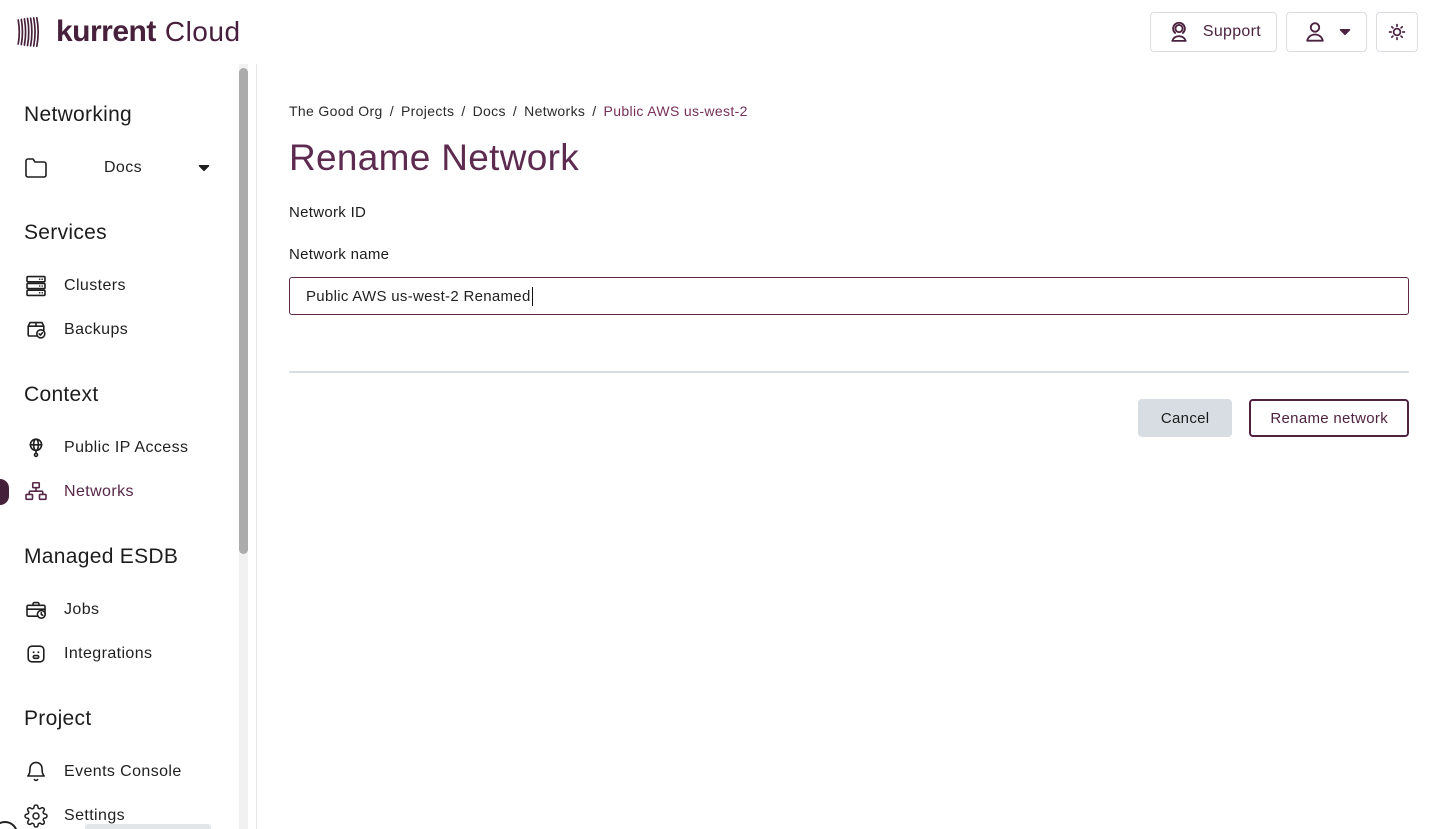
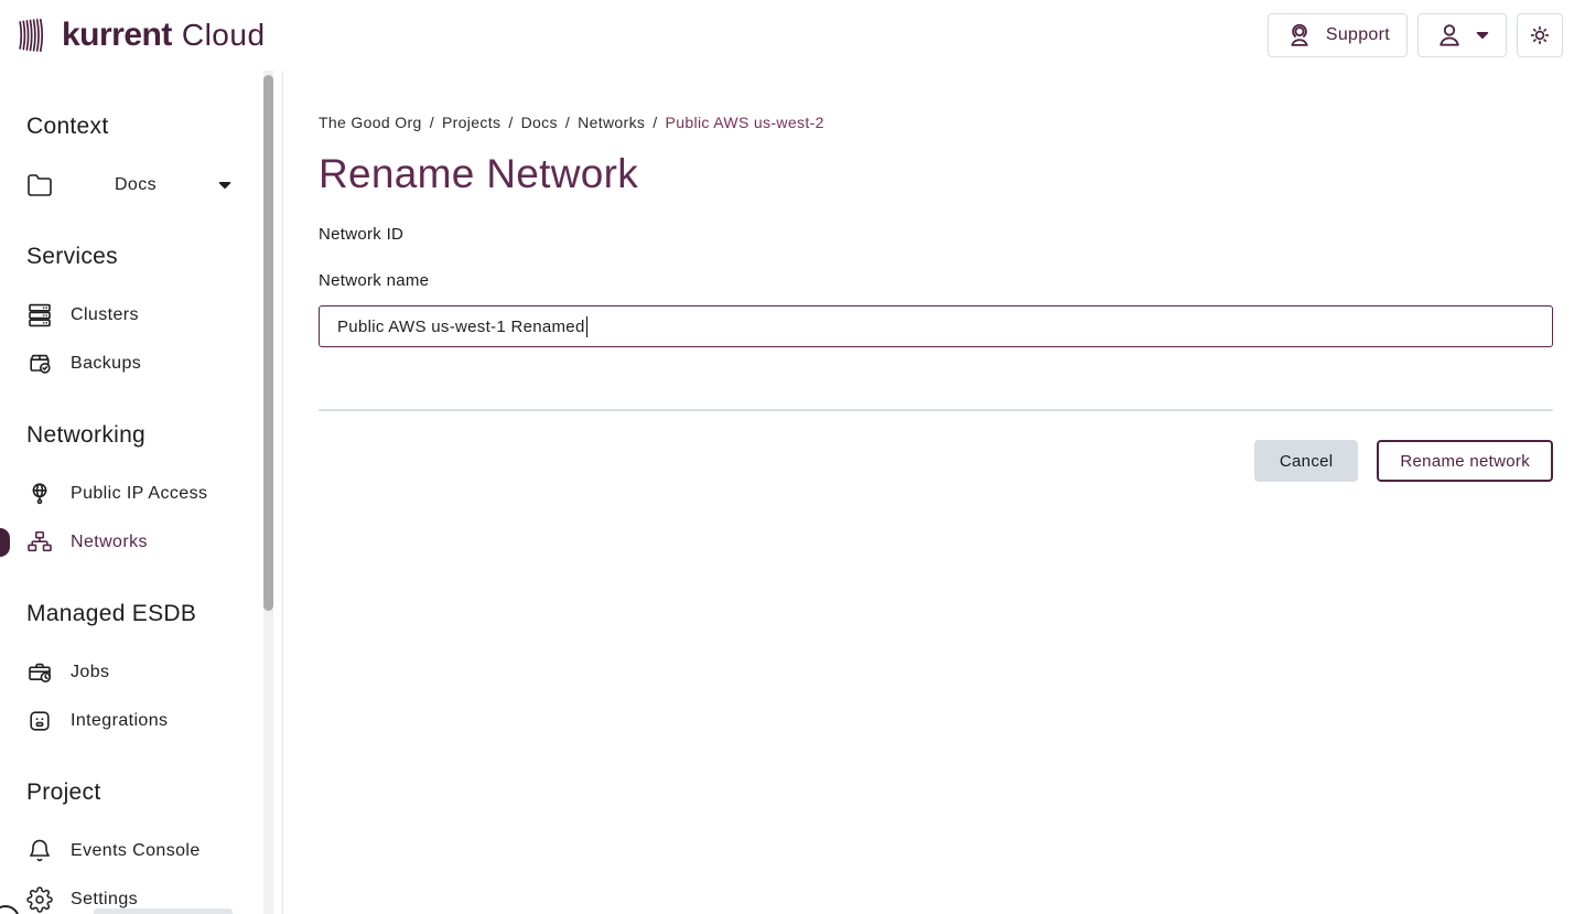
  kurrent
  Cloud
  Support
- Networking
+ Context
  Docs
  Services
  Clusters
  Backups
- Context
+ Networking
  Public IP Access
  Networks
  Managed ESDB
  Jobs
  Integrations
  Project
  Events Console
  Settings
  The Good Org / Projects / Docs / Networks / Public AWS us-west-2
  Rename Network
  Network ID
  Network name
- Public AWS us-west-2 Renamed
+ Public AWS us-west-1 Renamed
  Cancel
  Rename network
